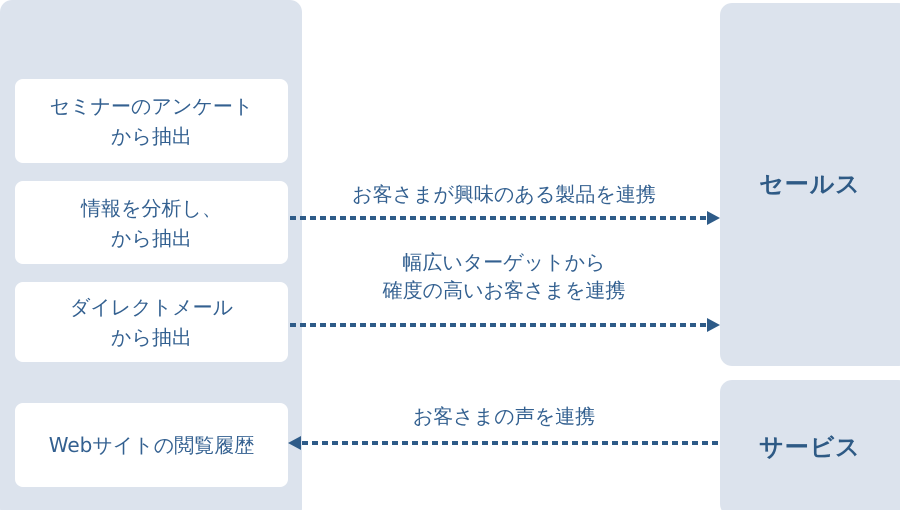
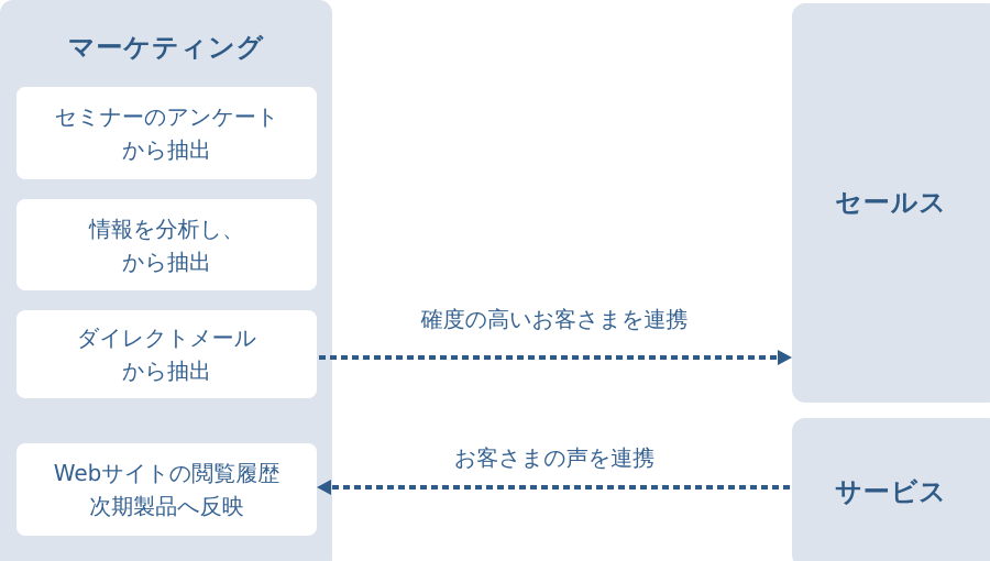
+ マーケティング
  セミナーのアンケート
  から抽出
  情報を分析し、
  から抽出
  ダイレクトメール
  から抽出
  Webサイトの閲覧履歴
+ 次期製品へ反映
  セールス
  サービス
- お客さまが興味のある製品を連携
- 幅広いターゲットから
  確度の高いお客さまを連携
  お客さまの声を連携
